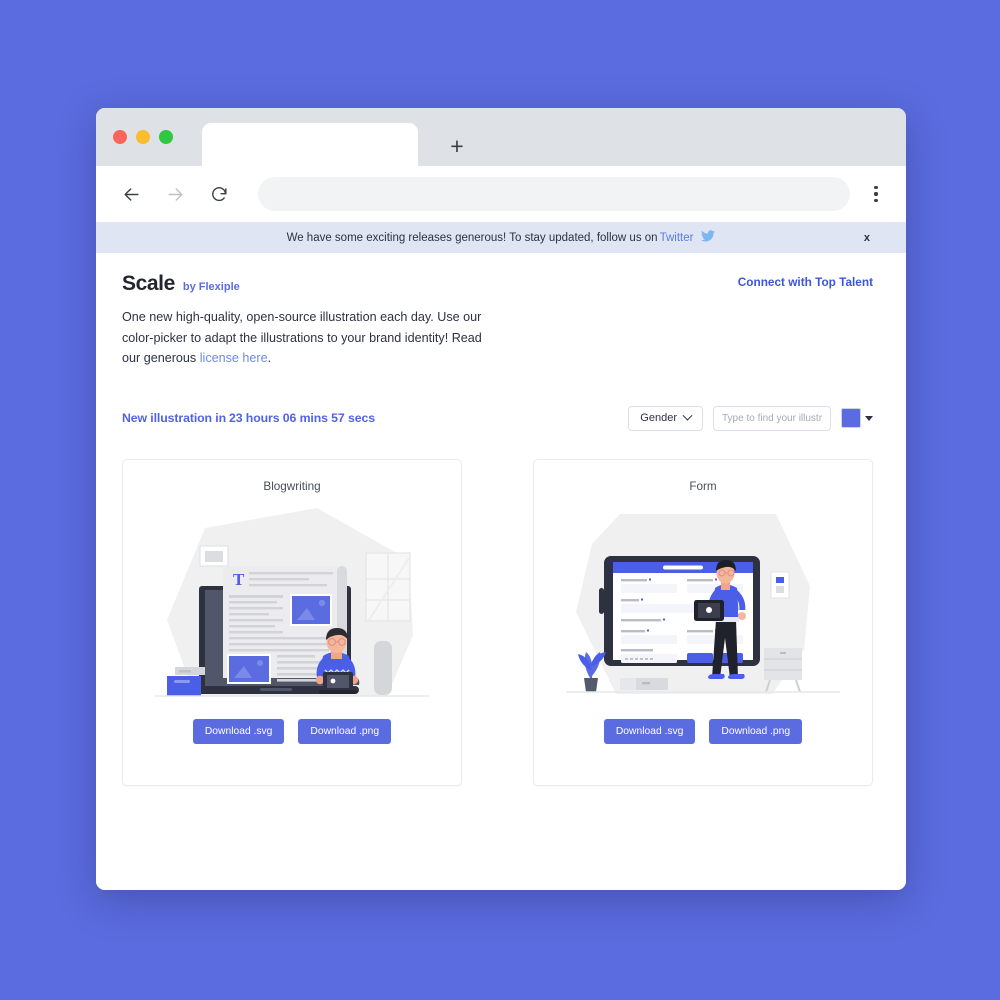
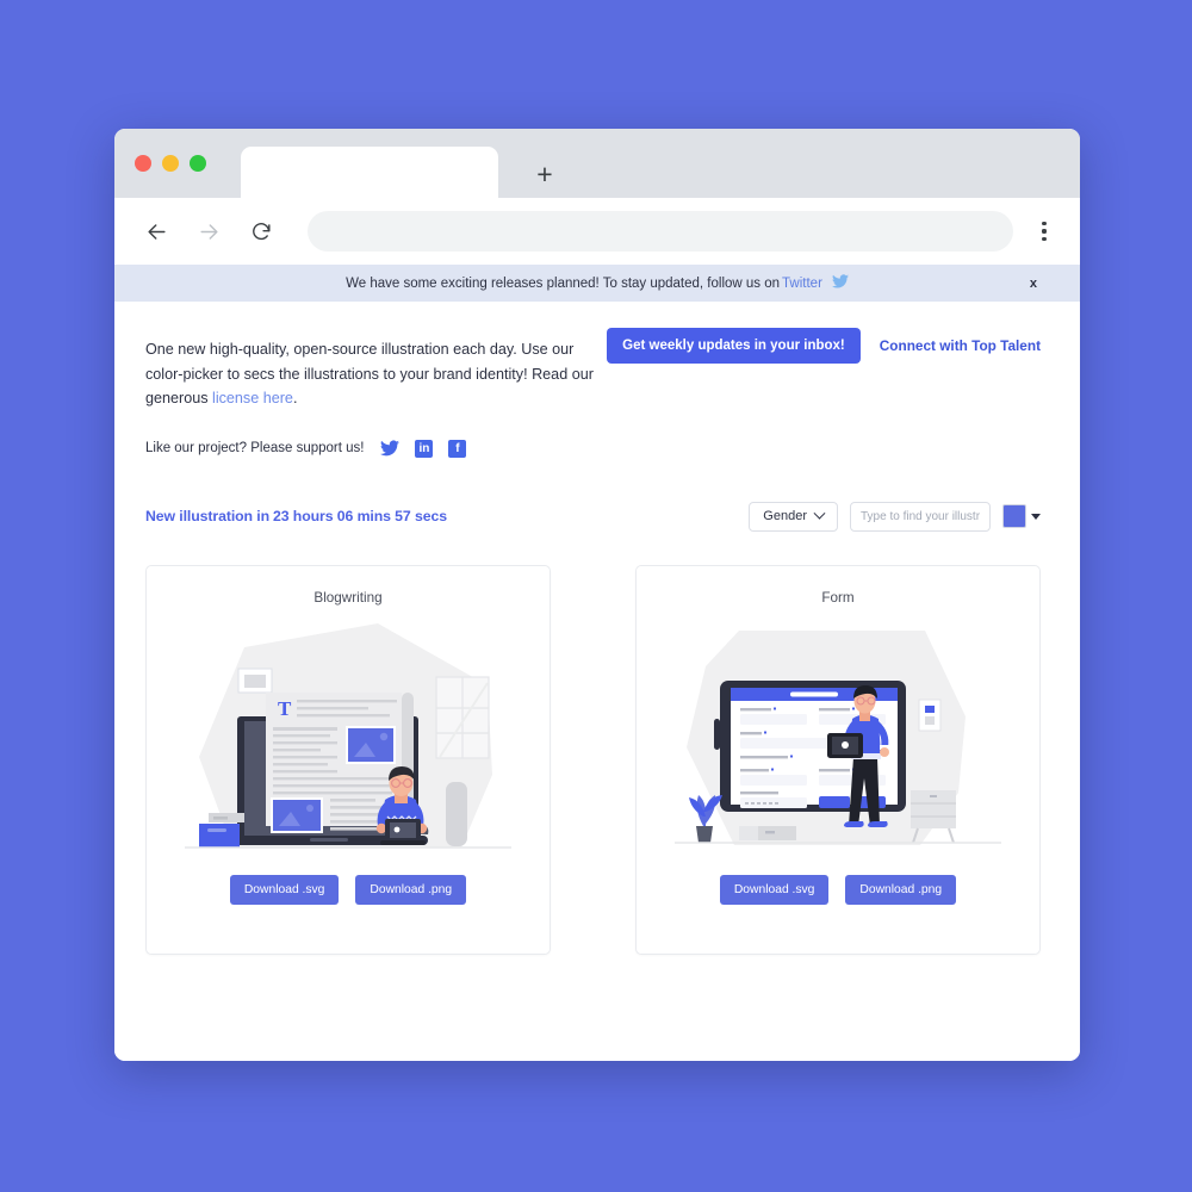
  +
- We have some exciting releases generous! To stay updated, follow us on
+ We have some exciting releases planned! To stay updated, follow us on
  Twitter
  x
- Scale
- by Flexiple
- One new high-quality, open-source illustration each day. Use our color-picker to adapt the illustrations to your brand identity! Read our generous license here.
+ One new high-quality, open-source illustration each day. Use our color-picker to secs the illustrations to your brand identity! Read our generous license here.
+ Like our project? Please support us!
+ in
+ f
+ Get weekly updates in your inbox!
  Connect with Top Talent
  New illustration in 23 hours 06 mins 57 secs
  Gender
  Type to find your illustr
  Blogwriting
  T
  Download .svg
  Download .png
  Form
  Download .svg
  Download .png
